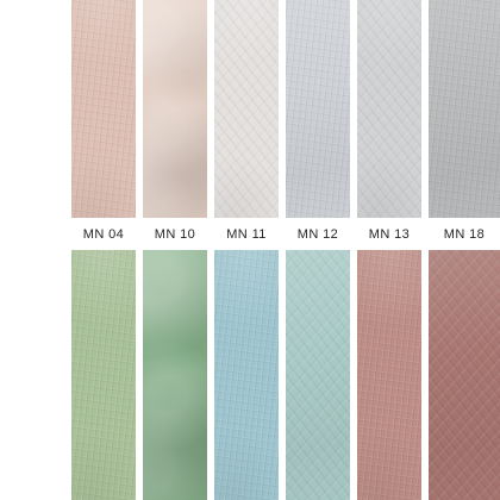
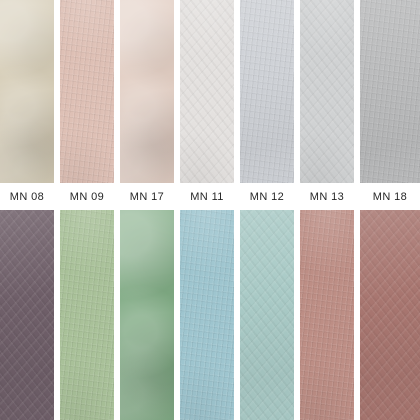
+ MN 08
- MN 04
+ MN 09
- MN 10
+ MN 17
  MN 11
  MN 12
  MN 13
  MN 18
